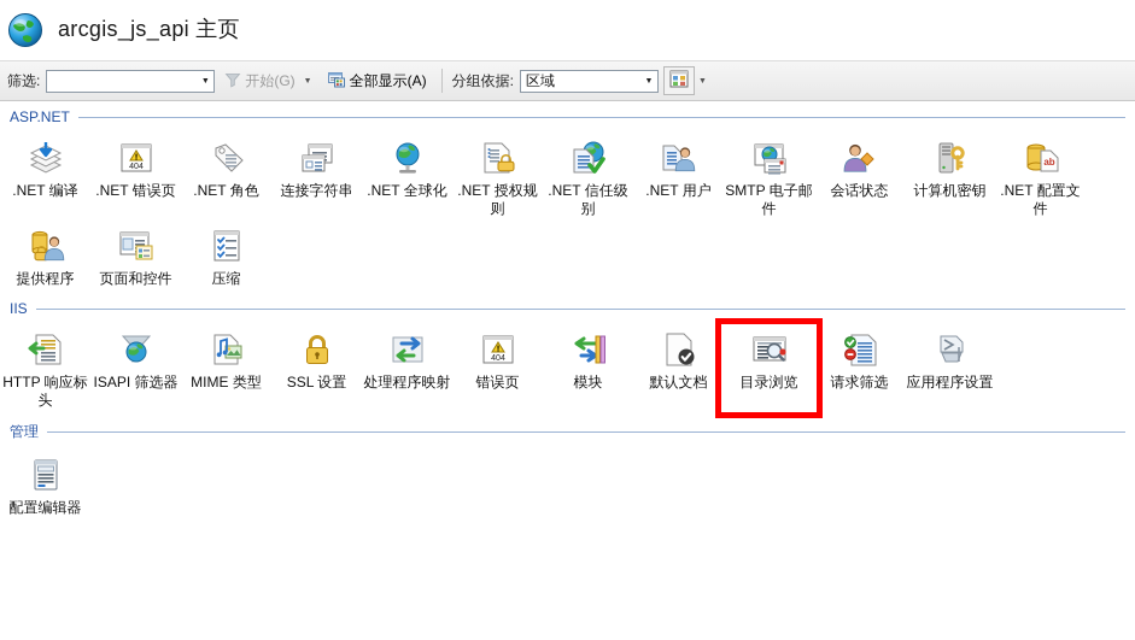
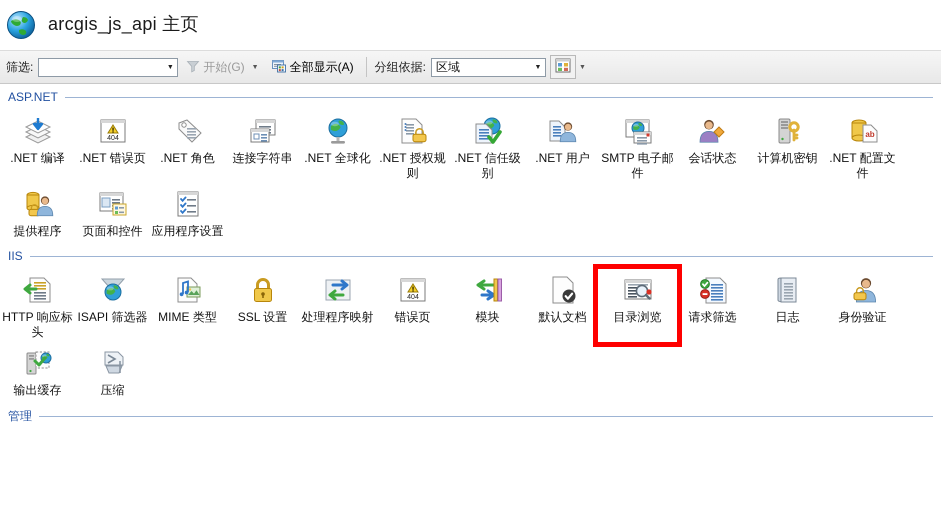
  arcgis_js_api 主页
  筛选:
  开始(G)
  全部显示(A)
  分组依据:
  区域
  ASP.NET
  .NET 编译
  .NET 错误页
  .NET 角色
  连接字符串
  .NET 全球化
  .NET 授权规则
  .NET 信任级别
  .NET 用户
  SMTP 电子邮件
  会话状态
  计算机密钥
  ab
  .NET 配置文件
  提供程序
  页面和控件
- 压缩
+ 应用程序设置
  IIS
  HTTP 响应标头
  ISAPI 筛选器
  MIME 类型
  SSL 设置
  处理程序映射
  错误页
  模块
  默认文档
  目录浏览
  请求筛选
+ 日志
+ 身份验证
+ 输出缓存
- 应用程序设置
+ 压缩
  管理
- 配置编辑器
